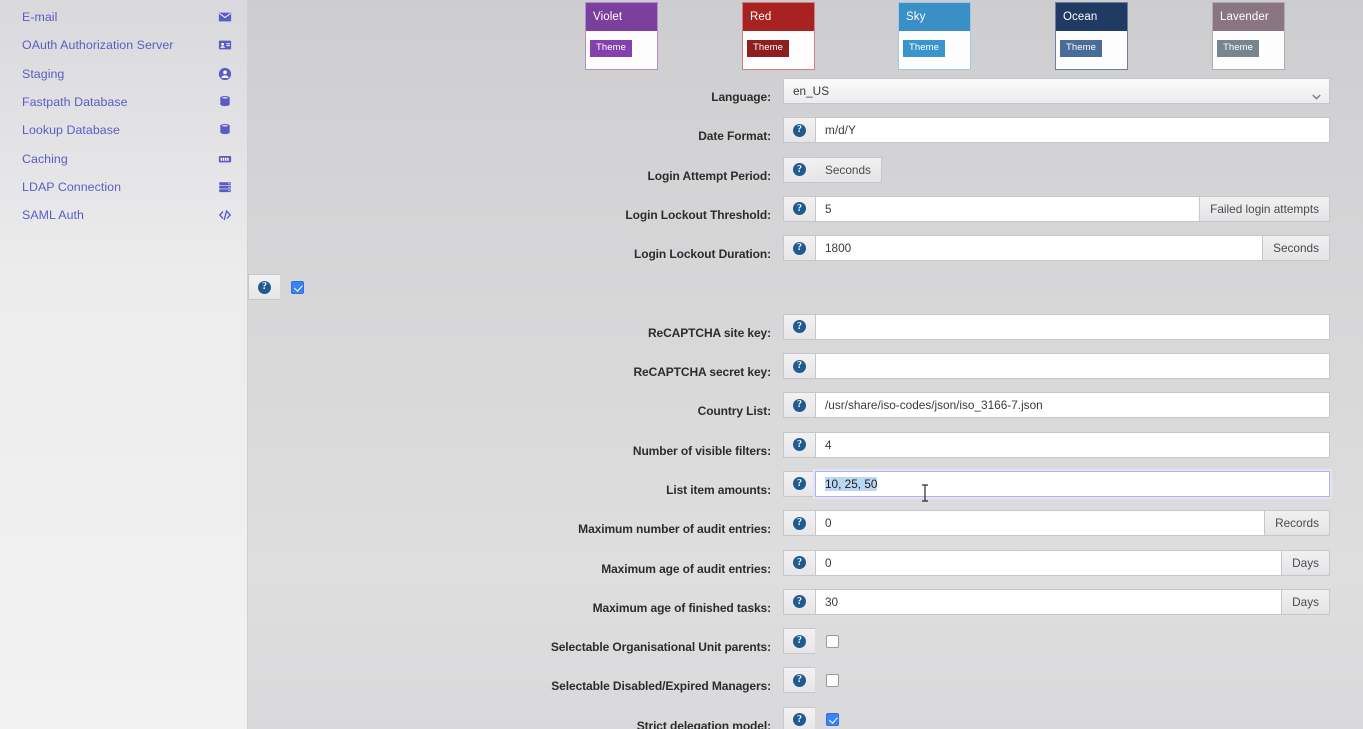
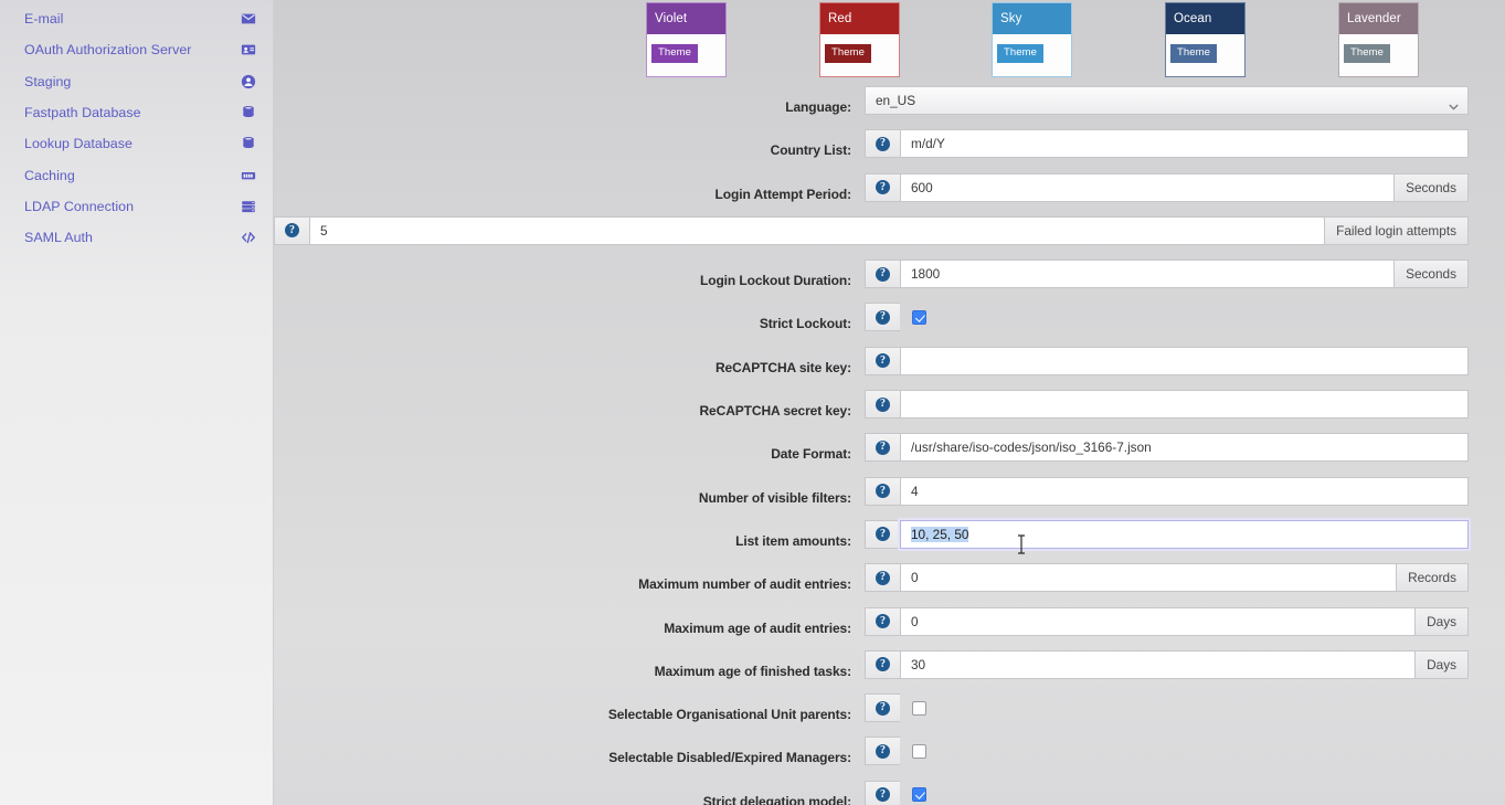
  E-mail
  OAuth Authorization Server
  Staging
  Fastpath Database
  Lookup Database
  Caching
  LDAP Connection
  SAML Auth
  Violet
  Theme
  Red
  Theme
  Sky
  Theme
  Ocean
  Theme
  Lavender
  Theme
  Language:
  en_US
- Date Format:
+ Country List:
  ?
  m/d/Y
  Login Attempt Period:
  ?
+ 600
  Seconds
- Login Lockout Threshold:
  ?
  5
  Failed login attempts
  Login Lockout Duration:
  ?
  1800
  Seconds
+ Strict Lockout:
  ?
  ReCAPTCHA site key:
  ?
  ReCAPTCHA secret key:
  ?
- Country List:
+ Date Format:
  ?
  /usr/share/iso-codes/json/iso_3166-7.json
  Number of visible filters:
  ?
  4
  List item amounts:
  ?
  10, 25, 50
  Maximum number of audit entries:
  ?
  0
  Records
  Maximum age of audit entries:
  ?
  0
  Days
  Maximum age of finished tasks:
  ?
  30
  Days
  Selectable Organisational Unit parents:
  ?
  Selectable Disabled/Expired Managers:
  ?
  Strict delegation model:
  ?
